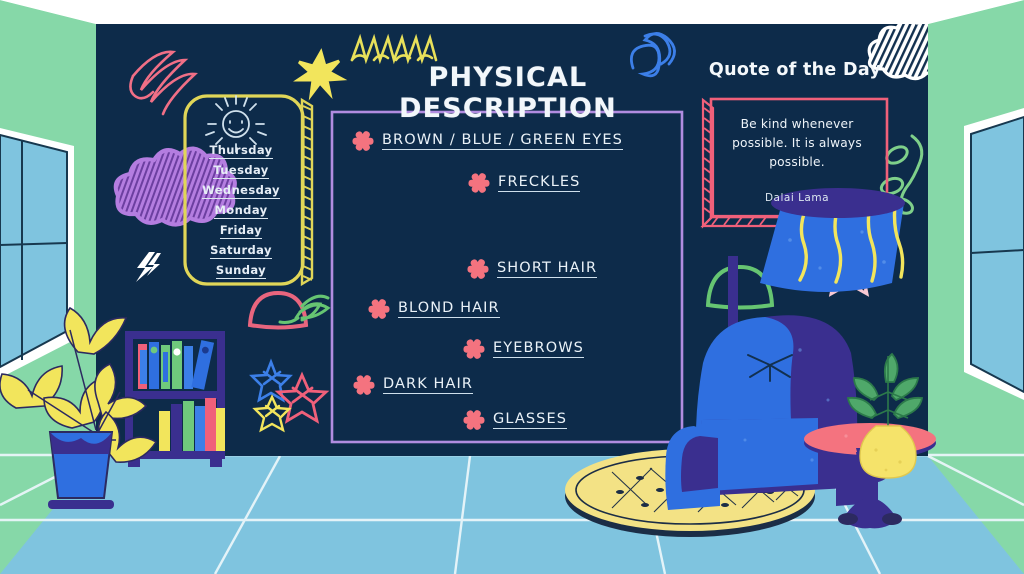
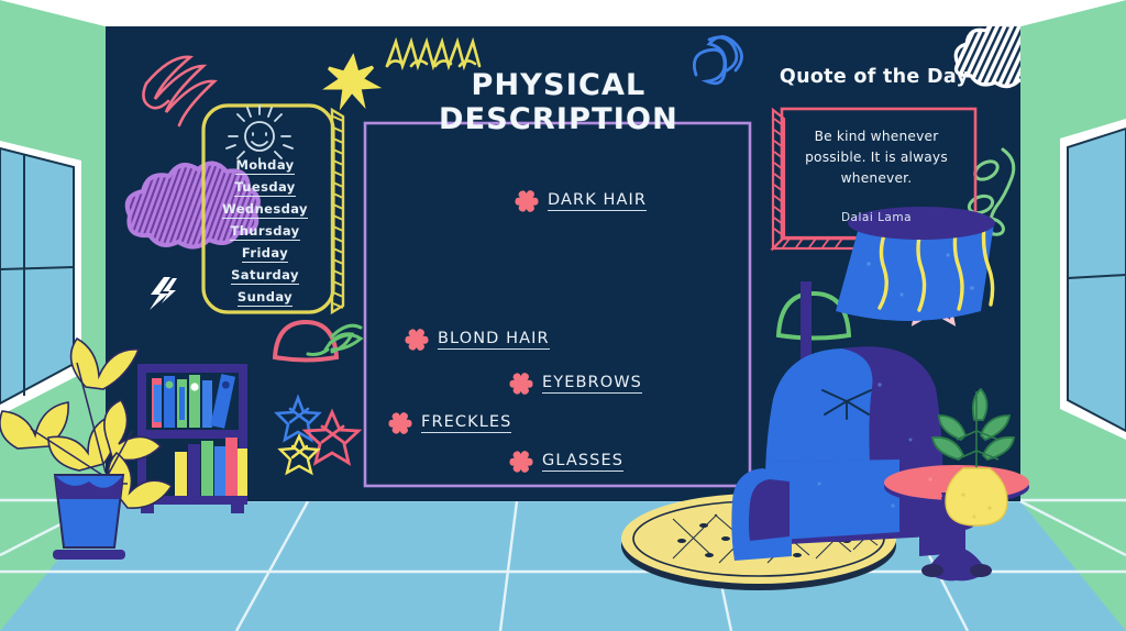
  PHYSICAL DESCRIPTION
- Thursday
+ Monday
  Tuesday
  Wednesday
- Monday
+ Thursday
  Friday
  Saturday
  Sunday
- BROWN / BLUE / GREEN EYES
- FRECKLES
+ DARK HAIR
- SHORT HAIR
  BLOND HAIR
  EYEBROWS
- DARK HAIR
+ FRECKLES
  GLASSES
  Quote of the Day
- Be kind whenever possible. It is always possible.
+ Be kind whenever possible. It is always whenever.
  Dalai Lama
